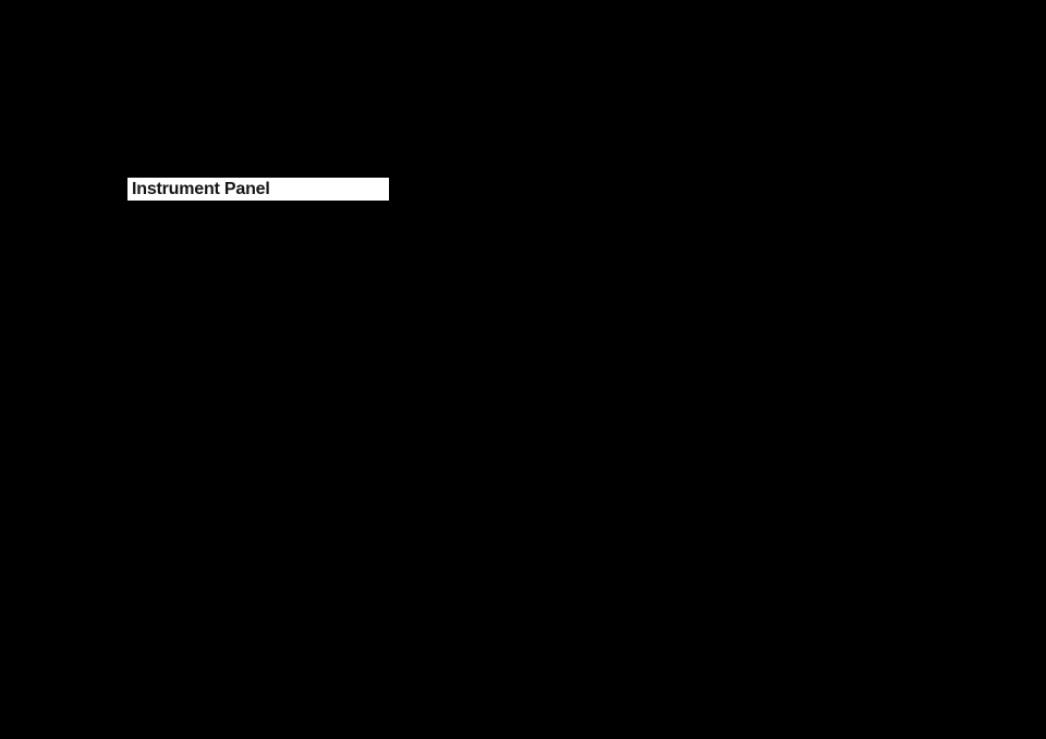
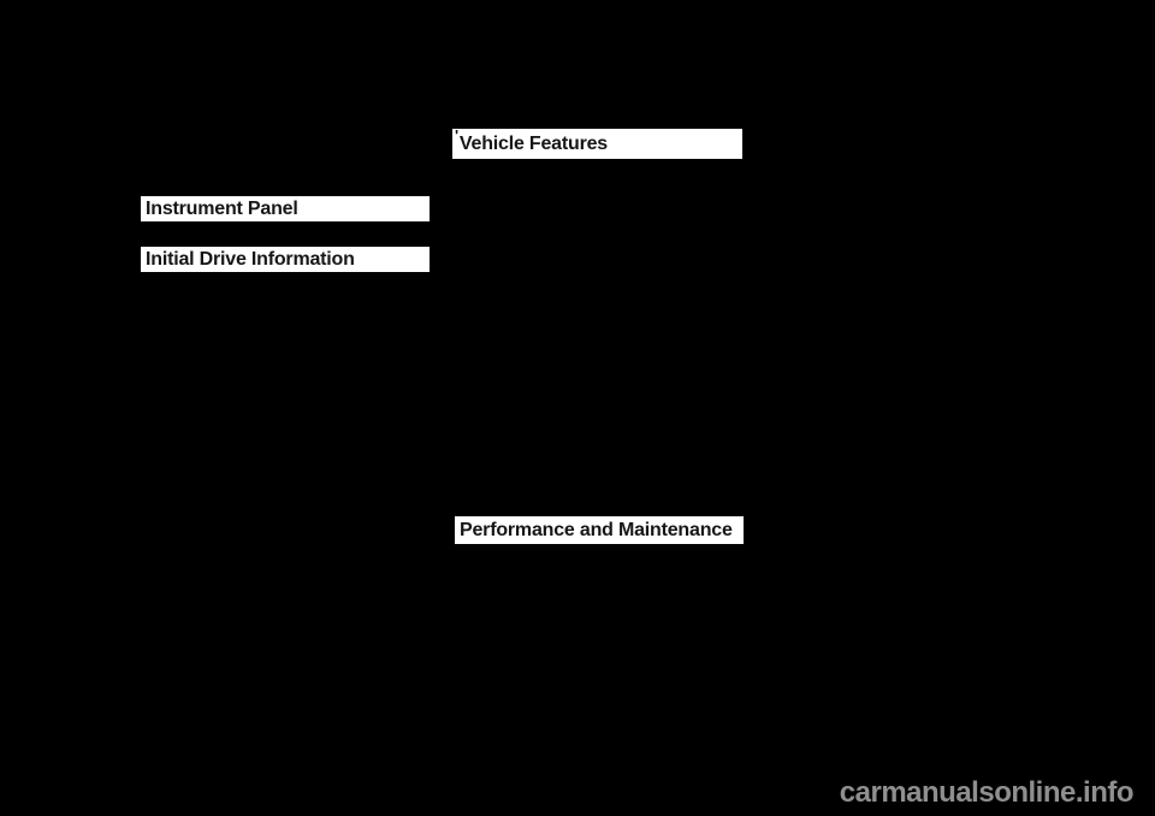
  Instrument Panel
+ Initial Drive Information
+ '
+ Vehicle Features
+ Performance and Maintenance
+ carmanualsonline.info
